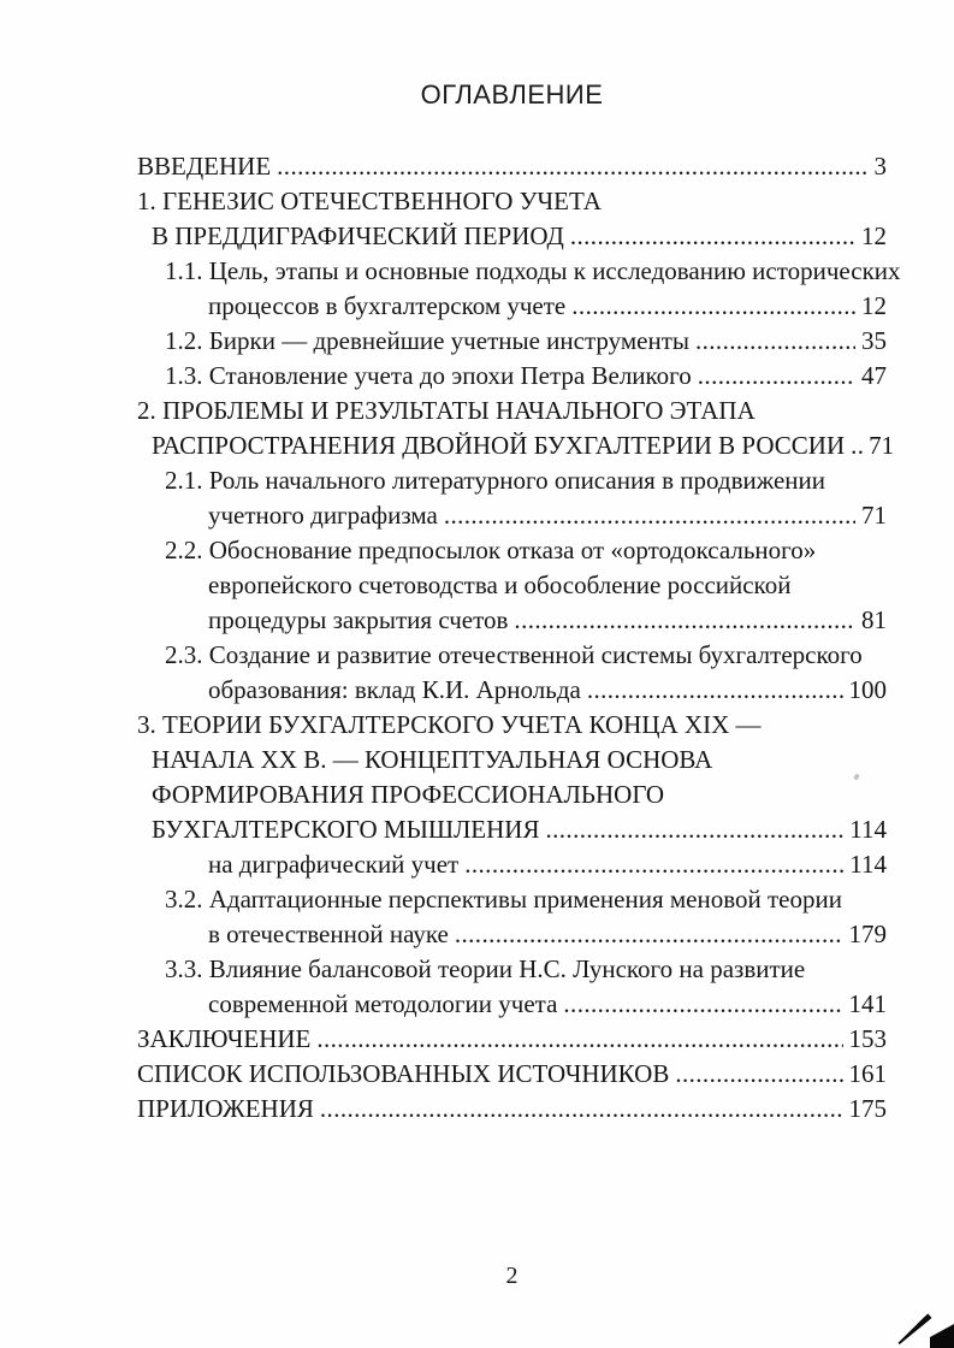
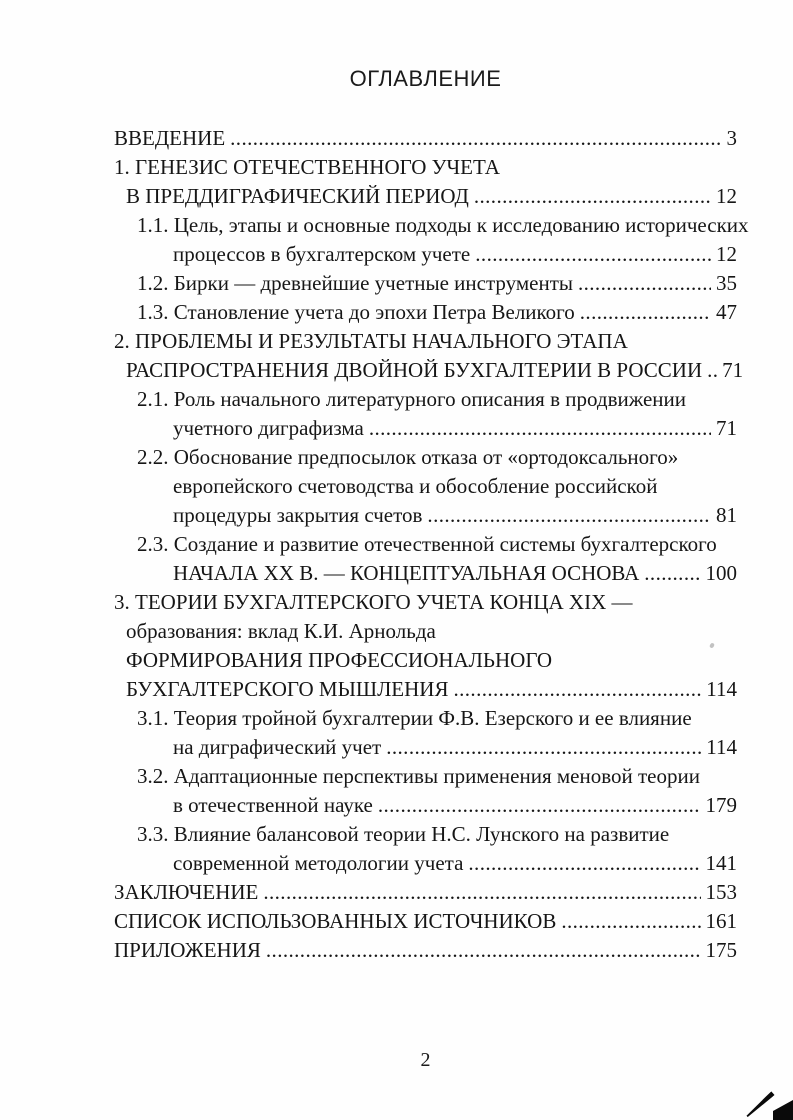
  ОГЛАВЛЕНИЕ
  ВВЕДЕНИЕ
  3
  1. ГЕНЕЗИС ОТЕЧЕСТВЕННОГО УЧЕТА
  В ПРЕДДИГРАФИЧЕСКИЙ ПЕРИОД
  12
  1.1. Цель, этапы и основные подходы к исследованию исторических
  процессов в бухгалтерском учете
  12
  1.2. Бирки — древнейшие учетные инструменты
  35
  1.3. Становление учета до эпохи Петра Великого
  47
  2. ПРОБЛЕМЫ И РЕЗУЛЬТАТЫ НАЧАЛЬНОГО ЭТАПА
  РАСПРОСТРАНЕНИЯ ДВОЙНОЙ БУХГАЛТЕРИИ В РОССИИ
  71
  2.1. Роль начального литературного описания в продвижении
  учетного диграфизма
  71
  2.2. Обоснование предпосылок отказа от «ортодоксального»
  европейского счетоводства и обособление российской
  процедуры закрытия счетов
  81
  2.3. Создание и развитие отечественной системы бухгалтерского
- образования: вклад К.И. Арнольда
+ НАЧАЛА XX В. — КОНЦЕПТУАЛЬНАЯ ОСНОВА
  100
  3. ТЕОРИИ БУХГАЛТЕРСКОГО УЧЕТА КОНЦА XIX —
- НАЧАЛА XX В. — КОНЦЕПТУАЛЬНАЯ ОСНОВА
+ образования: вклад К.И. Арнольда
  ФОРМИРОВАНИЯ ПРОФЕССИОНАЛЬНОГО
  БУХГАЛТЕРСКОГО МЫШЛЕНИЯ
  114
+ 3.1. Теория тройной бухгалтерии Ф.В. Езерского и ее влияние
  на диграфический учет
  114
  3.2. Адаптационные перспективы применения меновой теории
  в отечественной науке
  179
  3.3. Влияние балансовой теории Н.С. Лунского на развитие
  современной методологии учета
  141
  ЗАКЛЮЧЕНИЕ
  153
  СПИСОК ИСПОЛЬЗОВАННЫХ ИСТОЧНИКОВ
  161
  ПРИЛОЖЕНИЯ
  175
  2
